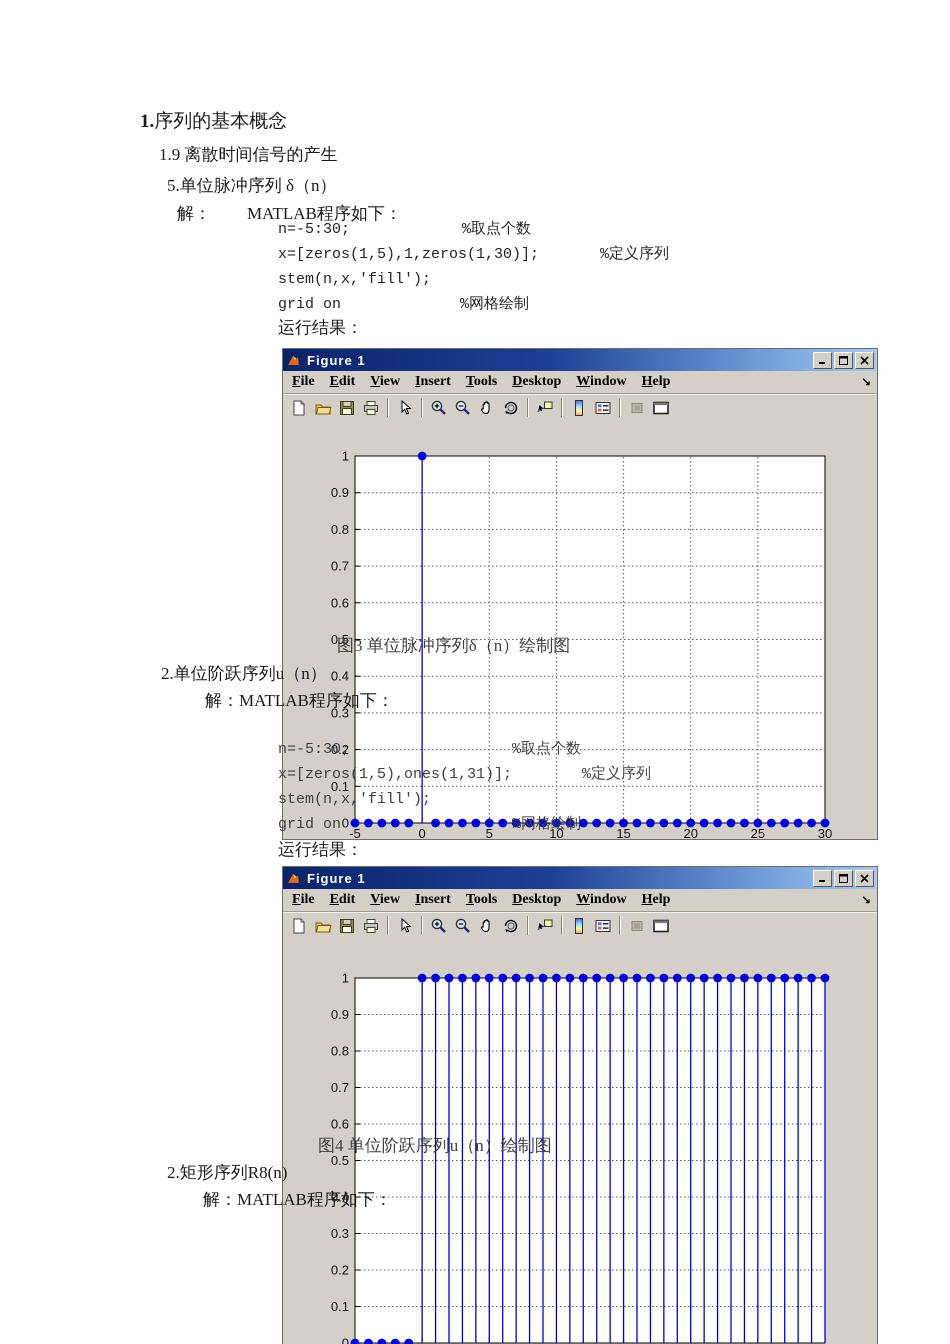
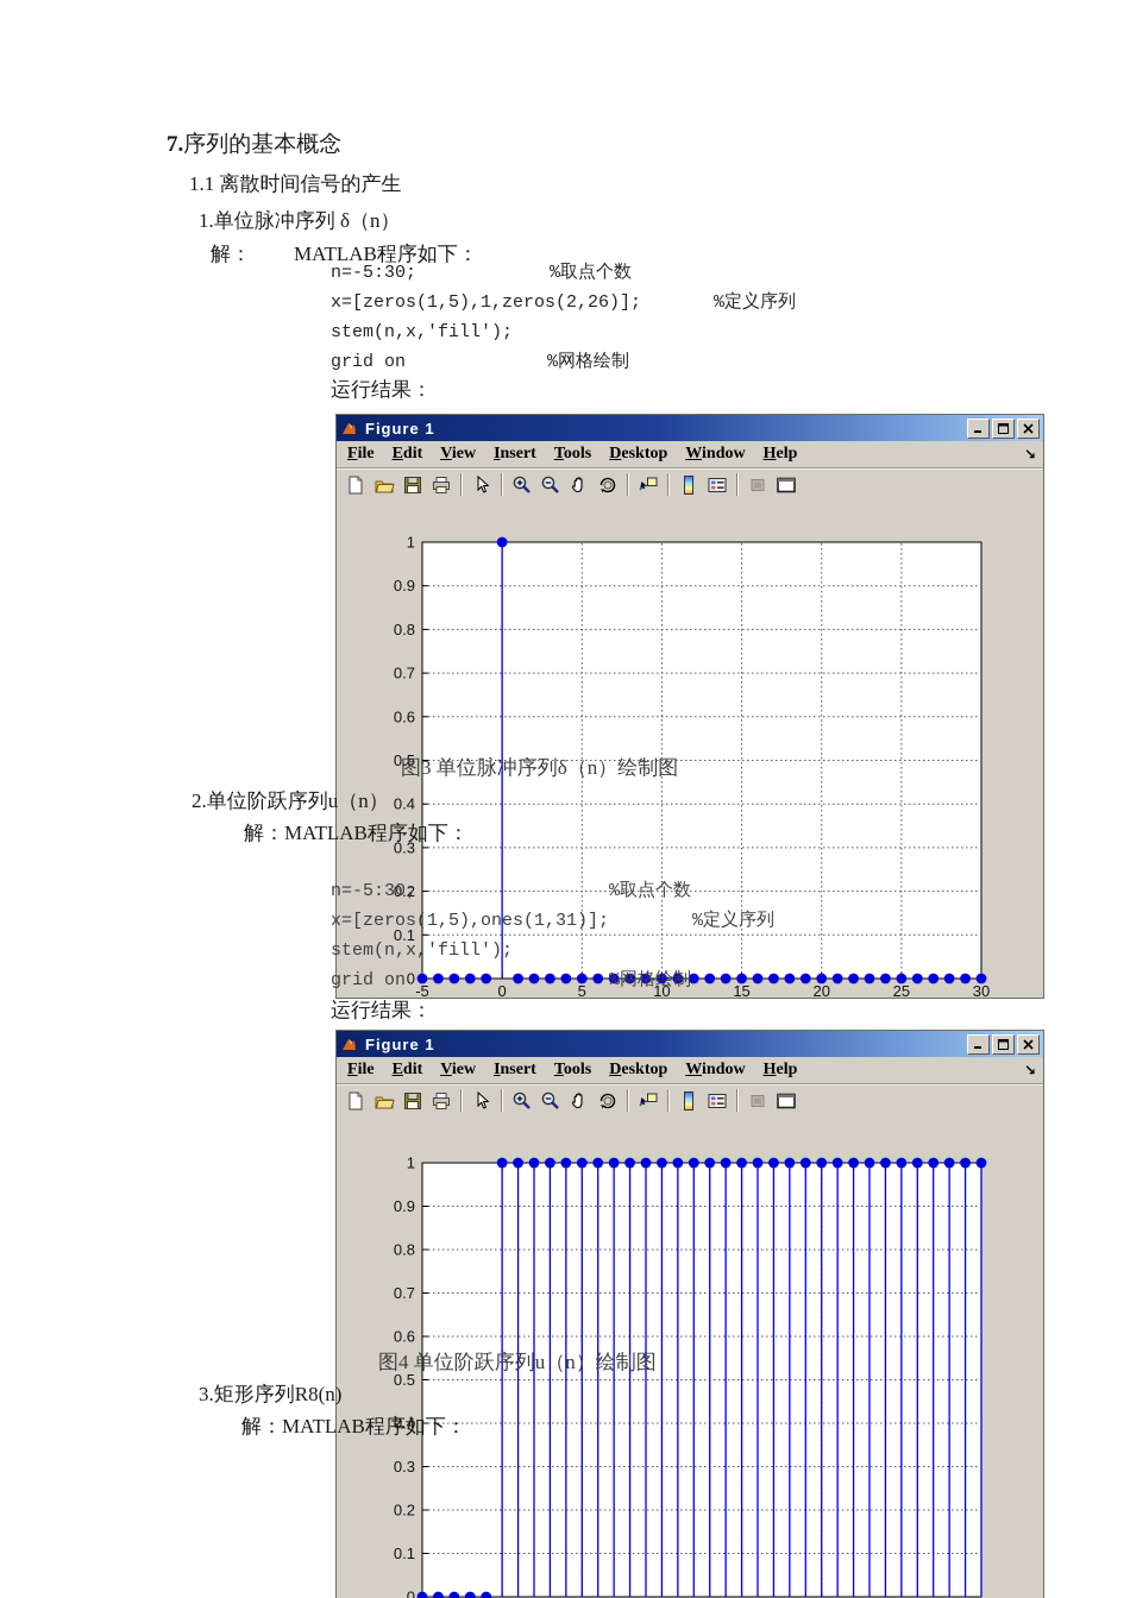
  Figure 1
  File
  Edit
  View
  Insert
  Tools
  Desktop
  Window
  Help
  ↘
  -5
  0
  5
  10
  15
  20
  25
  30
  0
  0.1
  0.2
  0.3
  0.4
  0.5
  0.6
  0.7
  0.8
  0.9
  1
  Figure 1
  File
  Edit
  View
  Insert
  Tools
  Desktop
  Window
  Help
  ↘
  0
  0.1
  0.2
  0.3
  0.4
  0.5
  0.6
  0.7
  0.8
  0.9
  1
- 1.序列的基本概念
+ 7.序列的基本概念
- 1.9 离散时间信号的产生
+ 1.1 离散时间信号的产生
- 5.单位脉冲序列 δ（n）
+ 1.单位脉冲序列 δ（n）
  解： MATLAB程序如下：
  n=-5:30;
  %取点个数
- x=[zeros(1,5),1,zeros(1,30)];
+ x=[zeros(1,5),1,zeros(2,26)];
  %定义序列
  stem(n,x,'fill');
  grid on
  %网格绘制
  运行结果：
  图3 单位脉冲序列δ（n）绘制图
  2.单位阶跃序列u（n）
  解：MATLAB程序如下：
  n=-5:30;
  %取点个数
  x=[zeros(1,5),ones(1,31)];
  %定义序列
  stem(n,x,'fill');
  grid on
  %网格绘制
  运行结果：
  图4 单位阶跃序列u（n）绘制图
- 2.矩形序列R8(n)
+ 3.矩形序列R8(n)
  解：MATLAB程序如下：
